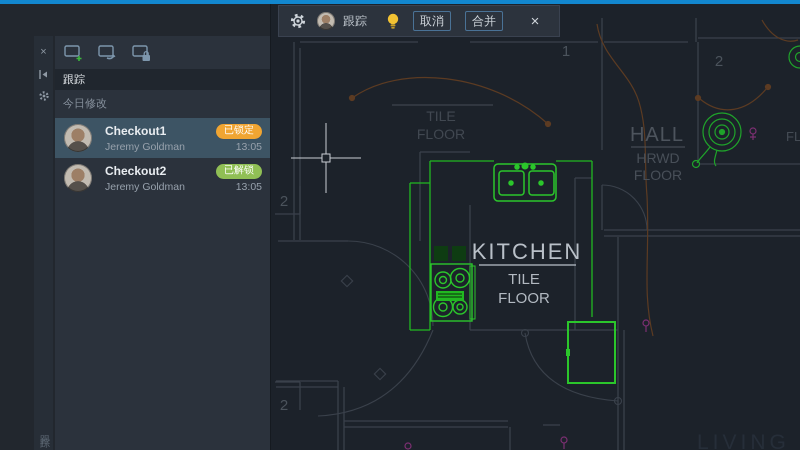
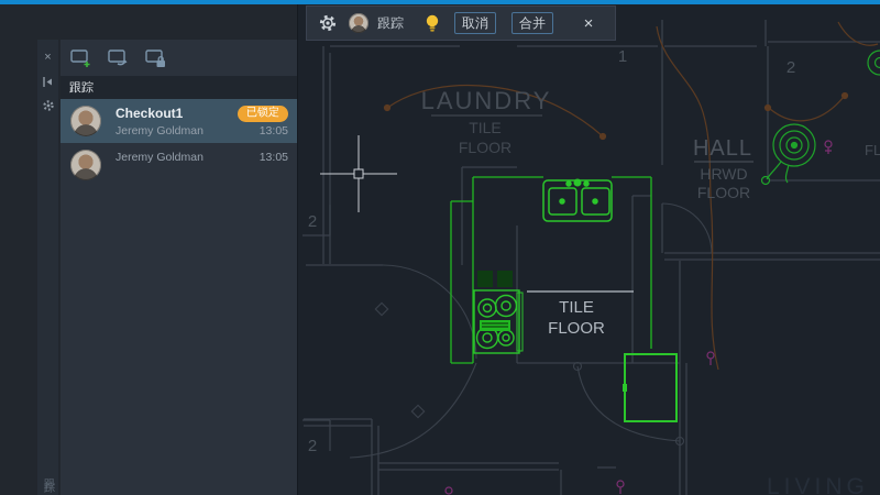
+ LAUNDRY
  TILE
  FLOOR
- KITCHEN
  TILE
  FLOOR
  HALL
  HRWD
  FLOOR
  FL
  1
  2
  2
  2
  跟踪
  取消
  合并
  ×
  ×
  跟踪
- 今日修改
  Checkout1
  已锁定
  Jeremy Goldman
  13:05
- Checkout2
- 已解锁
  Jeremy Goldman
  13:05
